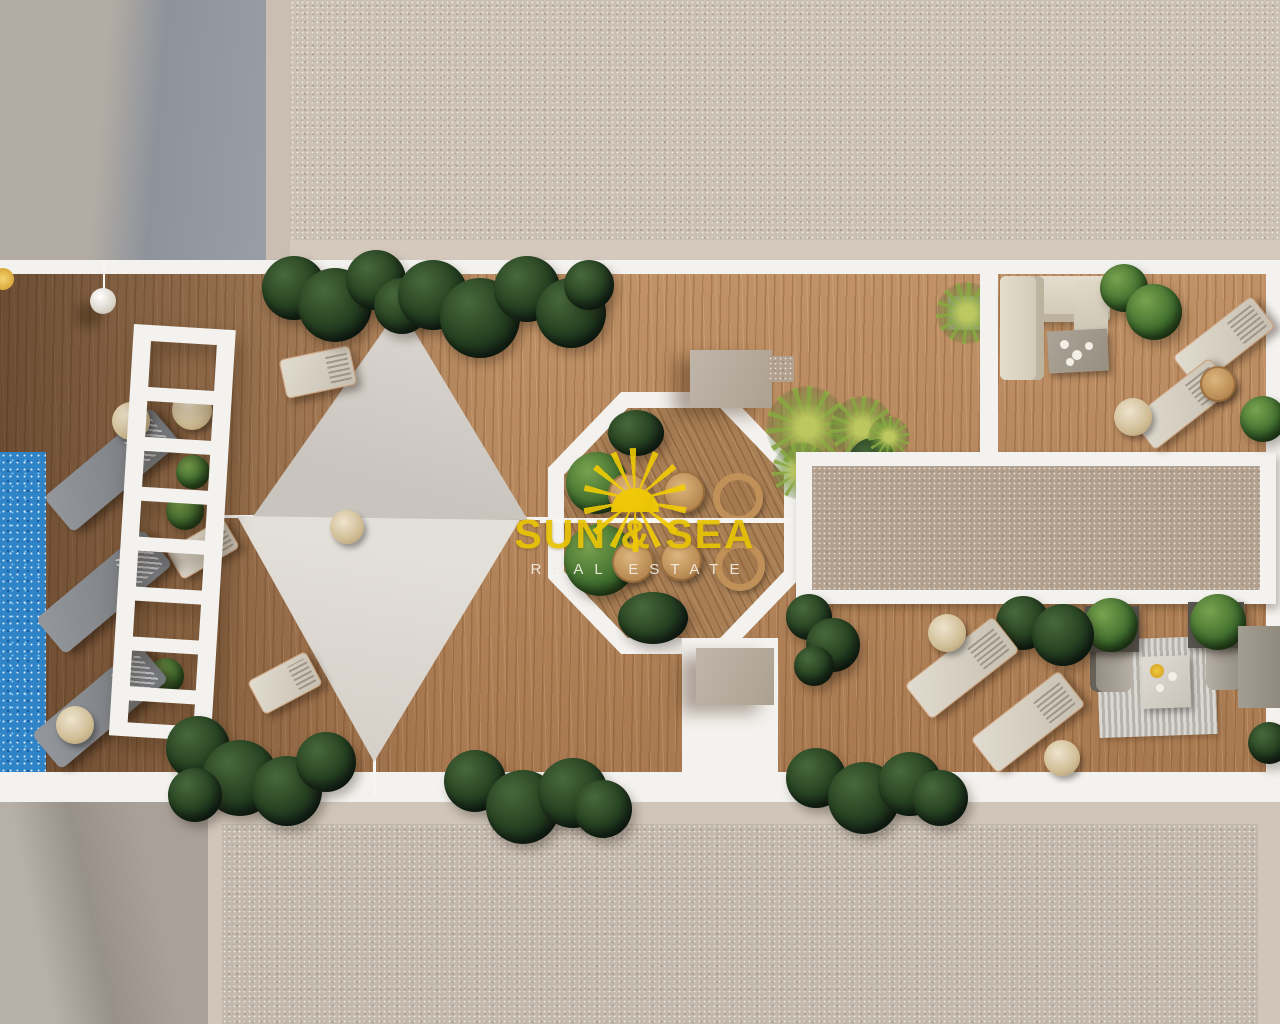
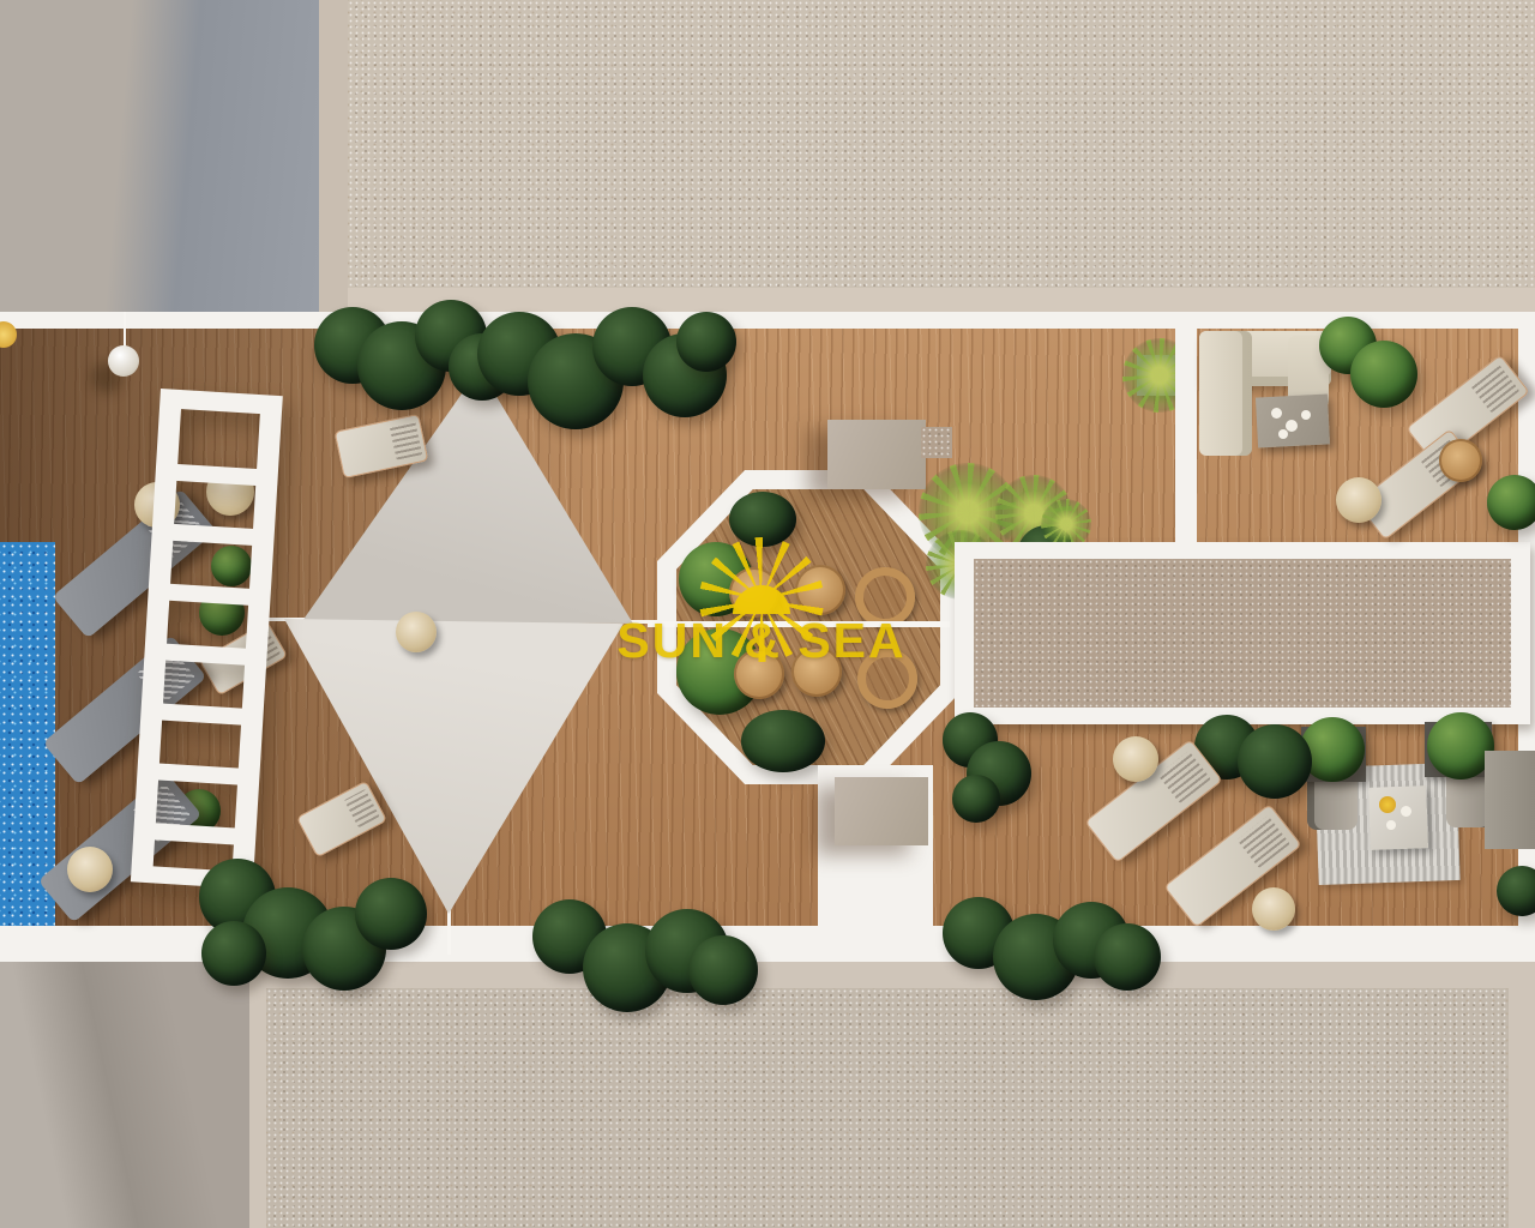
  SUN SEA
- REAL ESTATE
